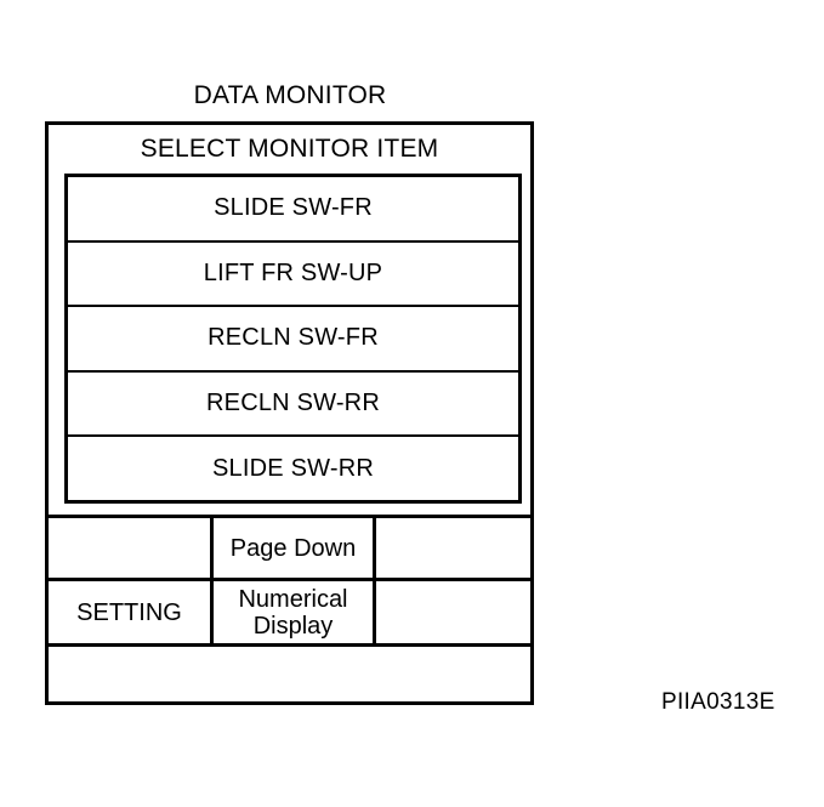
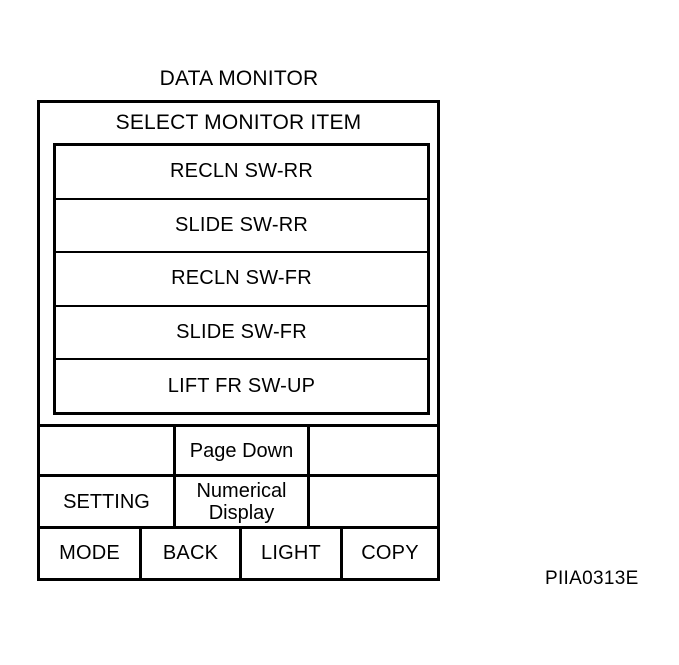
  DATA MONITOR
  SELECT MONITOR ITEM
- SLIDE SW-FR
+ RECLN SW-RR
- LIFT FR SW-UP
+ SLIDE SW-RR
  RECLN SW-FR
- RECLN SW-RR
+ SLIDE SW-FR
- SLIDE SW-RR
+ LIFT FR SW-UP
  Page Down
  SETTING
  Numerical Display
+ MODE
+ BACK
+ LIGHT
+ COPY
  PIIA0313E
